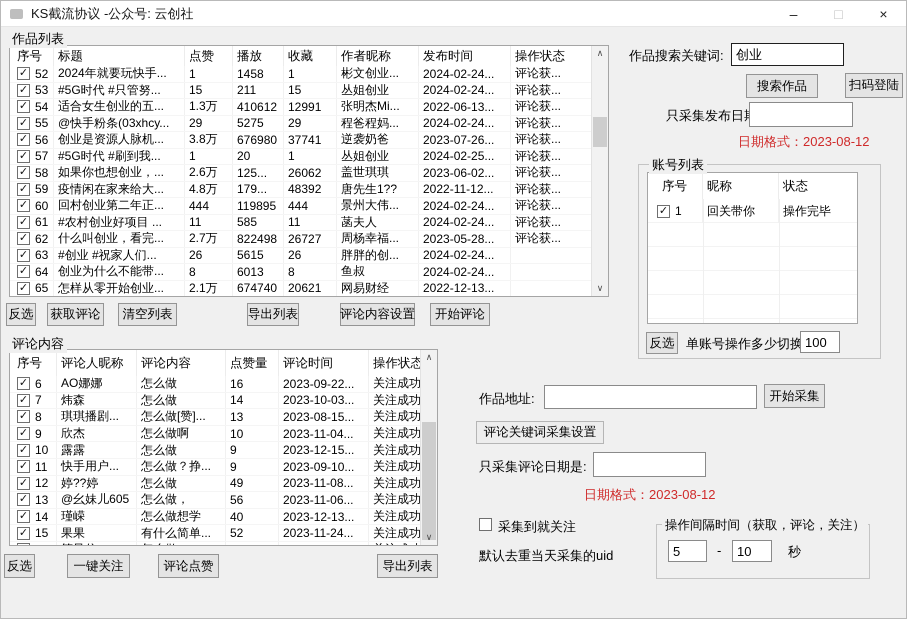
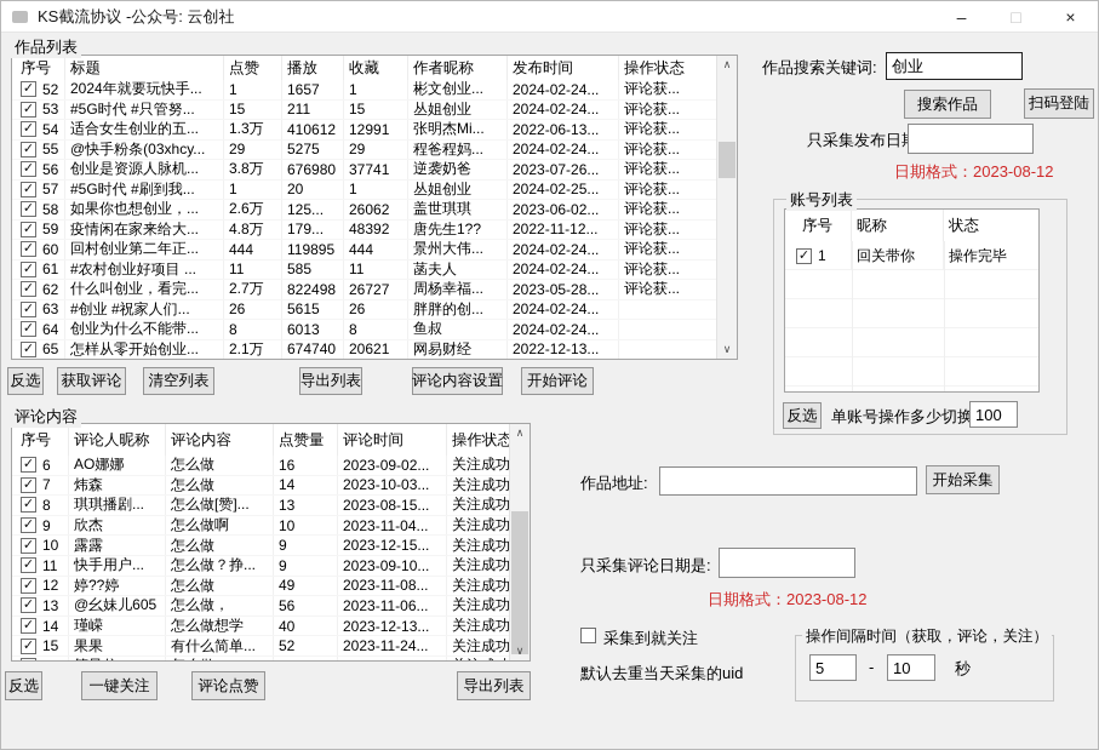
  KS截流协议 -公众号: 云创社
  –
  □
  ×
  作品列表
  序号
  标题
  点赞
  播放
  收藏
  作者昵称
  发布时间
  操作状态
  ✓
  52
  2024年就要玩快手...
  1
- 1458
+ 1657
  1
  彬文创业...
  2024-02-24...
  评论获...
  ✓
  53
  #5G时代 #只管努...
  15
  211
  15
  丛姐创业
  2024-02-24...
  评论获...
  ✓
  54
  适合女生创业的五...
  1.3万
  410612
  12991
  张明杰Mi...
  2022-06-13...
  评论获...
  ✓
  55
  @快手粉条(03xhcy...
  29
  5275
  29
  程爸程妈...
  2024-02-24...
  评论获...
  ✓
  56
  创业是资源人脉机...
  3.8万
  676980
  37741
  逆袭奶爸
  2023-07-26...
  评论获...
  ✓
  57
  #5G时代 #刷到我...
  1
  20
  1
  丛姐创业
  2024-02-25...
  评论获...
  ✓
  58
  如果你也想创业，...
  2.6万
  125...
  26062
  盖世琪琪
  2023-06-02...
  评论获...
  ✓
  59
  疫情闲在家来给大...
  4.8万
  179...
  48392
  唐先生1??
  2022-11-12...
  评论获...
  ✓
  60
  回村创业第二年正...
  444
  119895
  444
  景州大伟...
  2024-02-24...
  评论获...
  ✓
  61
  #农村创业好项目 ...
  11
  585
  11
  菡夫人
  2024-02-24...
  评论获...
  ✓
  62
  什么叫创业，看完...
  2.7万
  822498
  26727
  周杨幸福...
  2023-05-28...
  评论获...
  ✓
  63
  #创业 #祝家人们...
  26
  5615
  26
  胖胖的创...
  2024-02-24...
  ✓
  64
  创业为什么不能带...
  8
  6013
  8
  鱼叔
  2024-02-24...
  ✓
  65
  怎样从零开始创业...
  2.1万
  674740
  20621
  网易财经
  2022-12-13...
  ∧
  ∨
  反选
  获取评论
  清空列表
  导出列表
  评论内容设置
  开始评论
  评论内容
  序号
  评论人昵称
  评论内容
  点赞量
  评论时间
  操作状态
  ✓
  6
  AO娜娜
  怎么做
  16
- 2023-09-22...
+ 2023-09-02...
  关注成功
  ✓
  7
  炜森
  怎么做
  14
  2023-10-03...
  关注成功
  ✓
  8
  琪琪播剧...
  怎么做[赞]...
  13
  2023-08-15...
  关注成功
  ✓
  9
  欣杰
  怎么做啊
  10
  2023-11-04...
  关注成功
  ✓
  10
  露露
  怎么做
  9
  2023-12-15...
  关注成功
  ✓
  11
  快手用户...
  怎么做？挣...
  9
  2023-09-10...
  关注成功
  ✓
  12
  婷??婷
  怎么做
  49
  2023-11-08...
  关注成功
  ✓
  13
  @幺妹儿605
  怎么做，
  56
  2023-11-06...
  关注成功
  ✓
  14
  瑾嵘
  怎么做想学
  40
  2023-12-13...
  关注成功
  ✓
  15
  果果
  有什么简单...
  52
  2023-11-24...
  关注成功
  ∧
  ∨
  反选
  一键关注
  评论点赞
  导出列表
  作品搜索关键词:
  创业
  搜索作品
  扫码登陆
  日期格式：2023-08-12
  账号列表
  序号
  昵称
  状态
  ✓
  1
  回关带你
  操作完毕
  反选
  单账号操作多少切换
  100
  作品地址:
  开始采集
- 评论关键词采集设置
  只采集评论日期是:
  日期格式：2023-08-12
  采集到就关注
  默认去重当天采集的uid
  操作间隔时间（获取，评论，关注）
  5
  -
  10
  秒
